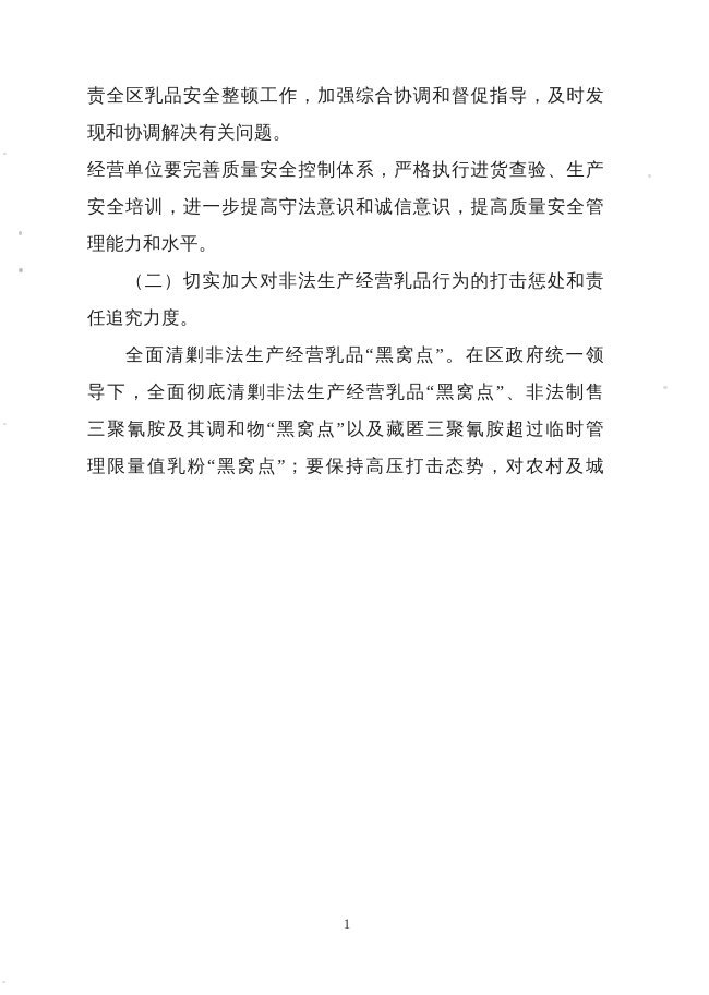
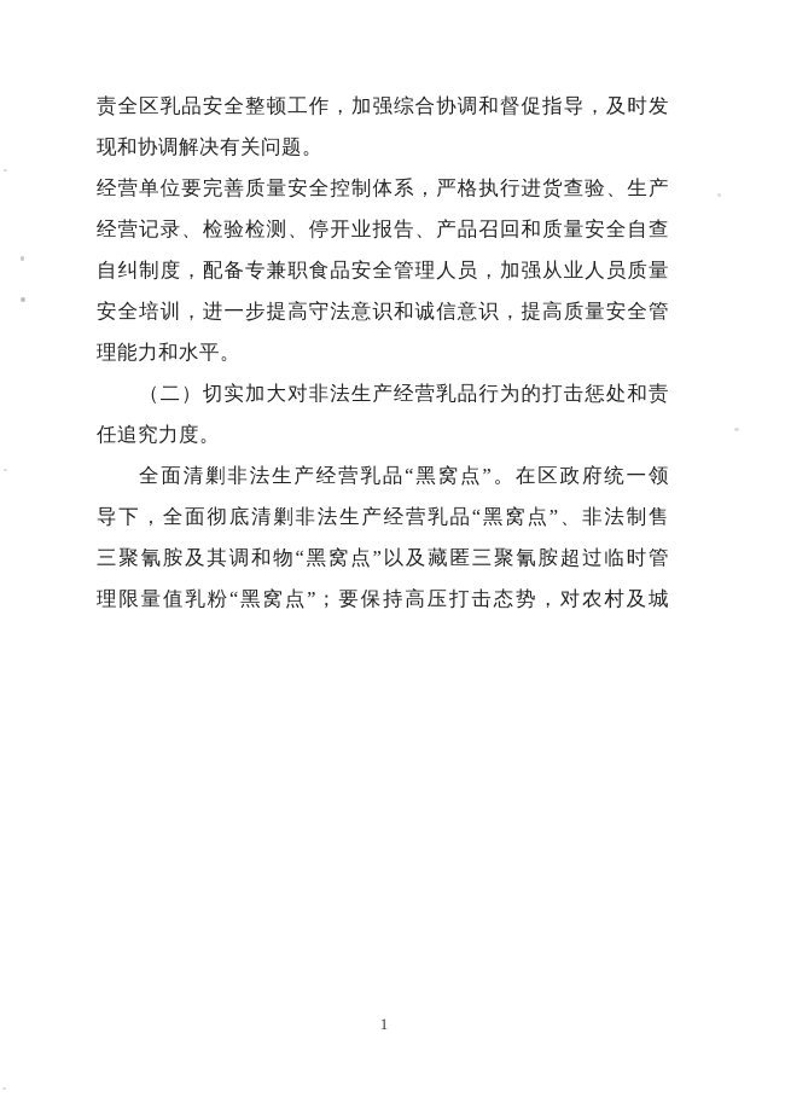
  责全区乳品安全整顿工作，加强综合协调和督促指导，及时发
  现和协调解决有关问题。
  经营单位要完善质量安全控制体系，严格执行进货查验、生产
+ 经营记录、检验检测、停开业报告、产品召回和质量安全自查
+ 自纠制度，配备专兼职食品安全管理人员，加强从业人员质量
  安全培训，进一步提高守法意识和诚信意识，提高质量安全管
  理能力和水平。
  （二）切实加大对非法生产经营乳品行为的打击惩处和责
  任追究力度。
  全面清剿非法生产经营乳品“黑窝点”。在区政府统一领
  导下，全面彻底清剿非法生产经营乳品“黑窝点”、非法制售
  三聚氰胺及其调和物“黑窝点”以及藏匿三聚氰胺超过临时管
  理限量值乳粉“黑窝点”；要保持高压打击态势，对农村及城
  1
